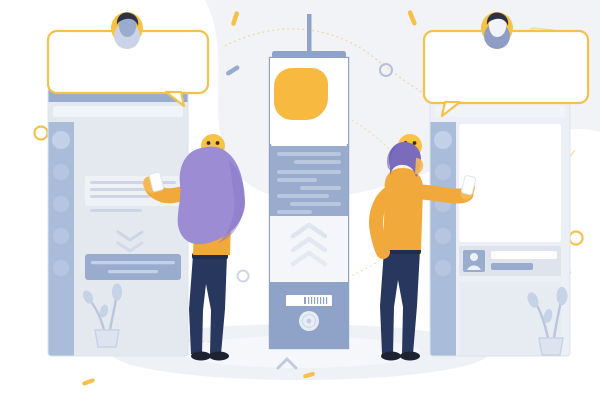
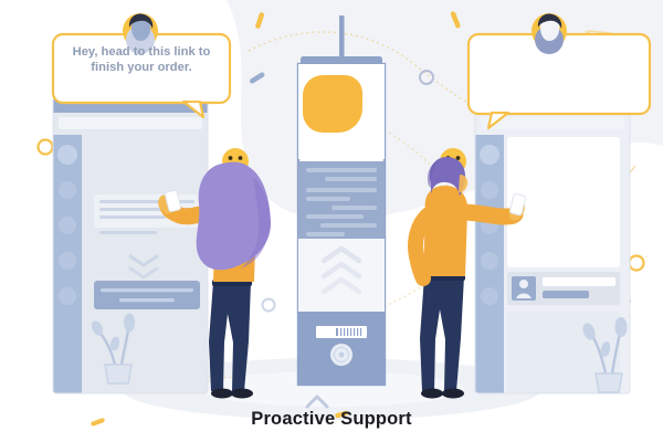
+ Hey, head to this link to
+ finish your order.
+ Proactive Support
